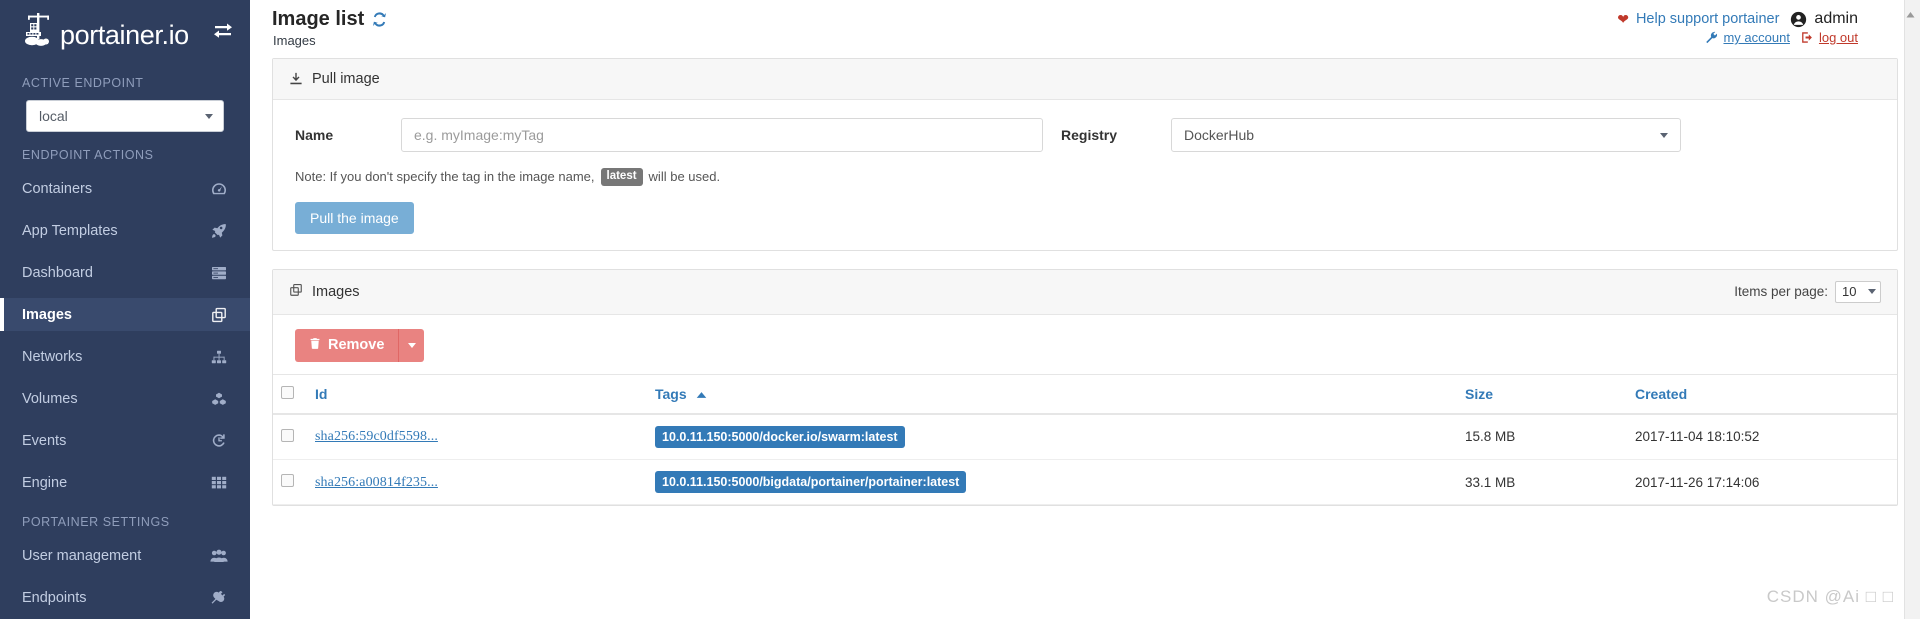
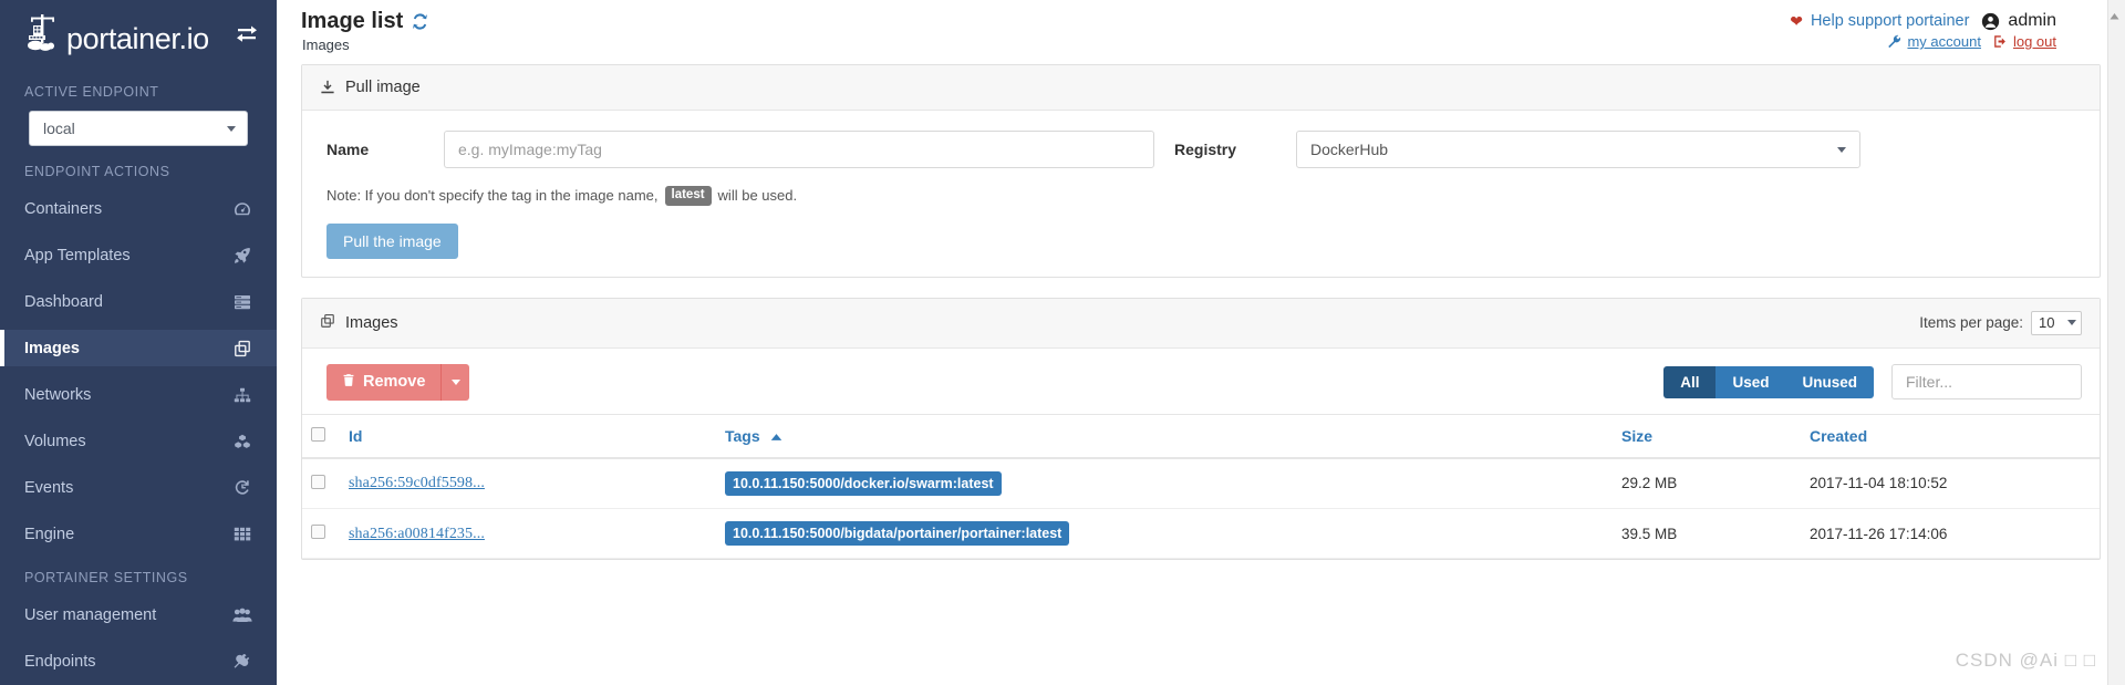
  portainer.io
  ACTIVE ENDPOINT
  local
  ENDPOINT ACTIONS
  Containers
  App Templates
  Dashboard
  Images
  Networks
  Volumes
  Events
  Engine
  PORTAINER SETTINGS
  User management
  Endpoints
  Image list
  Images
  ❤
  Help support portainer
  admin
  my account
  log out
  Pull image
  Name
  e.g. myImage:myTag
  Registry
  DockerHub
  Note: If you don't specify the tag in the image name,
  latest
  will be used.
  Pull the image
  Images
  Items per page:
  10
  Remove
+ All
+ Used
+ Unused
+ Filter...
  	Id	Tags	Size	Created
- 	sha256:59c0df5598...	10.0.11.150:5000/docker.io/swarm:latest	15.8 MB	2017-11-04 18:10:52
+ 	sha256:59c0df5598...	10.0.11.150:5000/docker.io/swarm:latest	29.2 MB	2017-11-04 18:10:52
- 	sha256:a00814f235...	10.0.11.150:5000/bigdata/portainer/portainer:latest	33.1 MB	2017-11-26 17:14:06
+ 	sha256:a00814f235...	10.0.11.150:5000/bigdata/portainer/portainer:latest	39.5 MB	2017-11-26 17:14:06
  CSDN @Ai □ □
